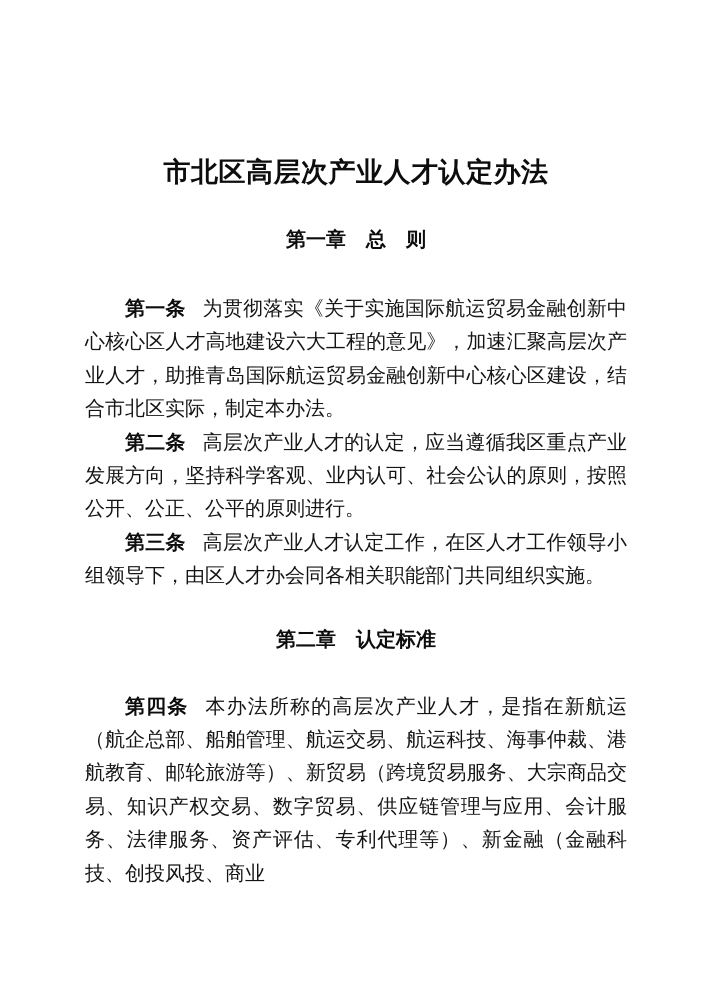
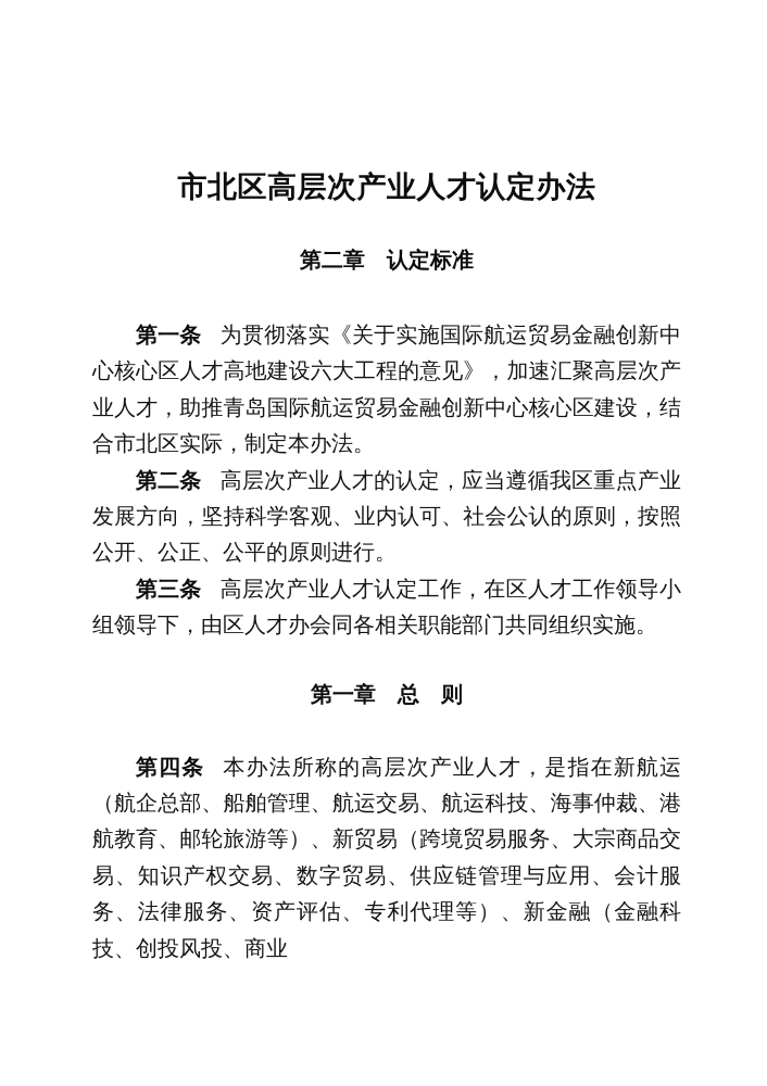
  市北区高层次产业人才认定办法
- 第一章 总 则
+ 第二章 认定标准
  第一条 为贯彻落实《关于实施国际航运贸易金融创新中心核心区人才高地建设六大工程的意见》，加速汇聚高层次产业人才，助推青岛国际航运贸易金融创新中心核心区建设，结合市北区实际，制定本办法。
  第二条 高层次产业人才的认定，应当遵循我区重点产业发展方向，坚持科学客观、业内认可、社会公认的原则，按照公开、公正、公平的原则进行。
  第三条 高层次产业人才认定工作，在区人才工作领导小组领导下，由区人才办会同各相关职能部门共同组织实施。
- 第二章 认定标准
+ 第一章 总 则
  第四条 本办法所称的高层次产业人才，是指在新航运（航企总部、船舶管理、航运交易、航运科技、海事仲裁、港航教育、邮轮旅游等）、新贸易（跨境贸易服务、大宗商品交易、知识产权交易、数字贸易、供应链管理与应用、会计服务、法律服务、资产评估、专利代理等）、新金融（金融科技、创投风投、商业
